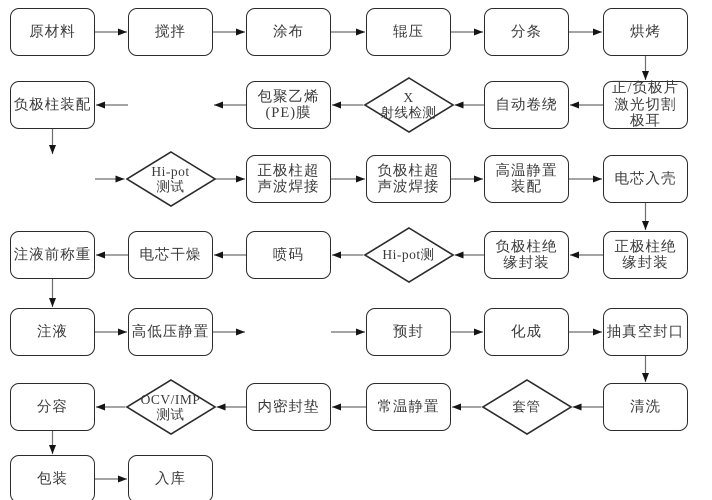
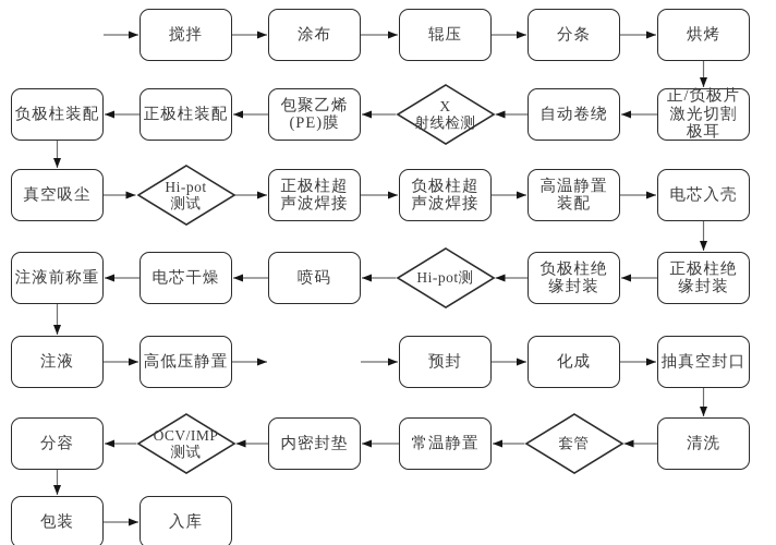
- 原材料
  搅拌
  涂布
  辊压
  分条
  烘烤
  负极柱装配
+ 正极柱装配
  包聚乙烯
  (PE)膜
  X
  射线检测
  自动卷绕
  正/负极片
  激光切割
  极耳
+ 真空吸尘
  Hi-pot
  测试
  正极柱超
  声波焊接
  负极柱超
  声波焊接
  高温静置
  装配
  电芯入壳
  注液前称重
  电芯干燥
  喷码
  Hi-pot测
  负极柱绝
  缘封装
  正极柱绝
  缘封装
  注液
  高低压静置
  预封
  化成
  抽真空封口
  分容
  OCV/IMP
  测试
  内密封垫
  常温静置
  套管
  清洗
  包装
  入库
